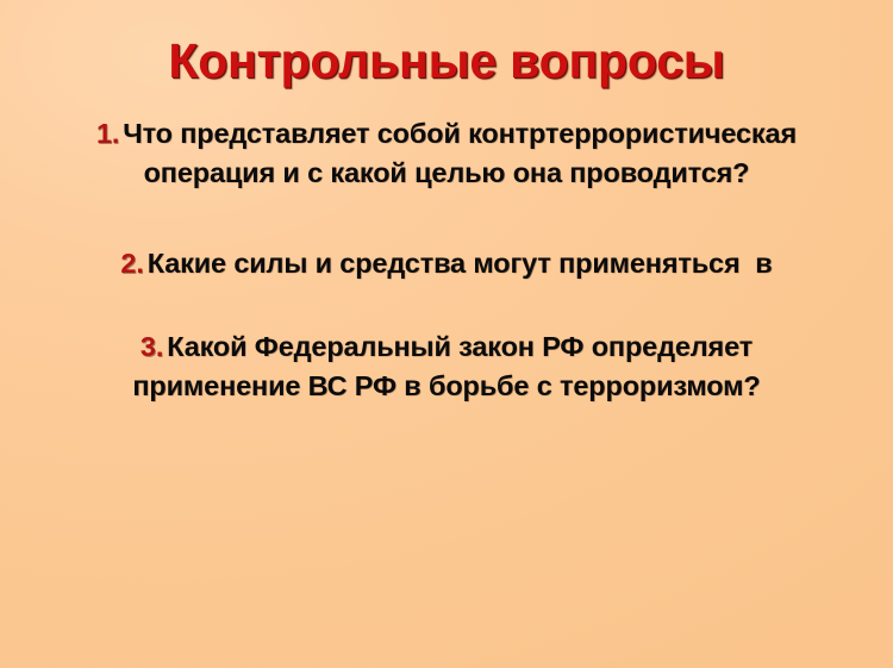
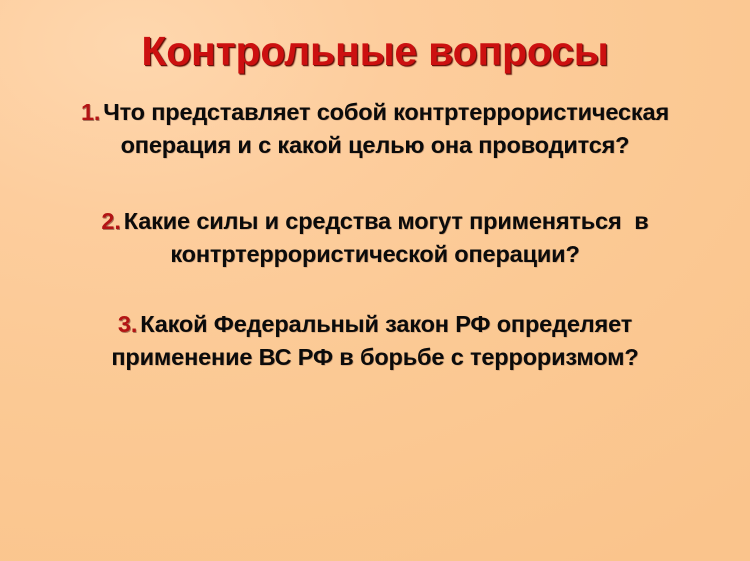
  Контрольные вопросы
  1.Что представляет собой контртеррористическая
  операция и с какой целью она проводится?
  2.Какие силы и средства могут применяться в
+ контртеррористической операции?
  3.Какой Федеральный закон РФ определяет
  применение ВС РФ в борьбе с терроризмом?
